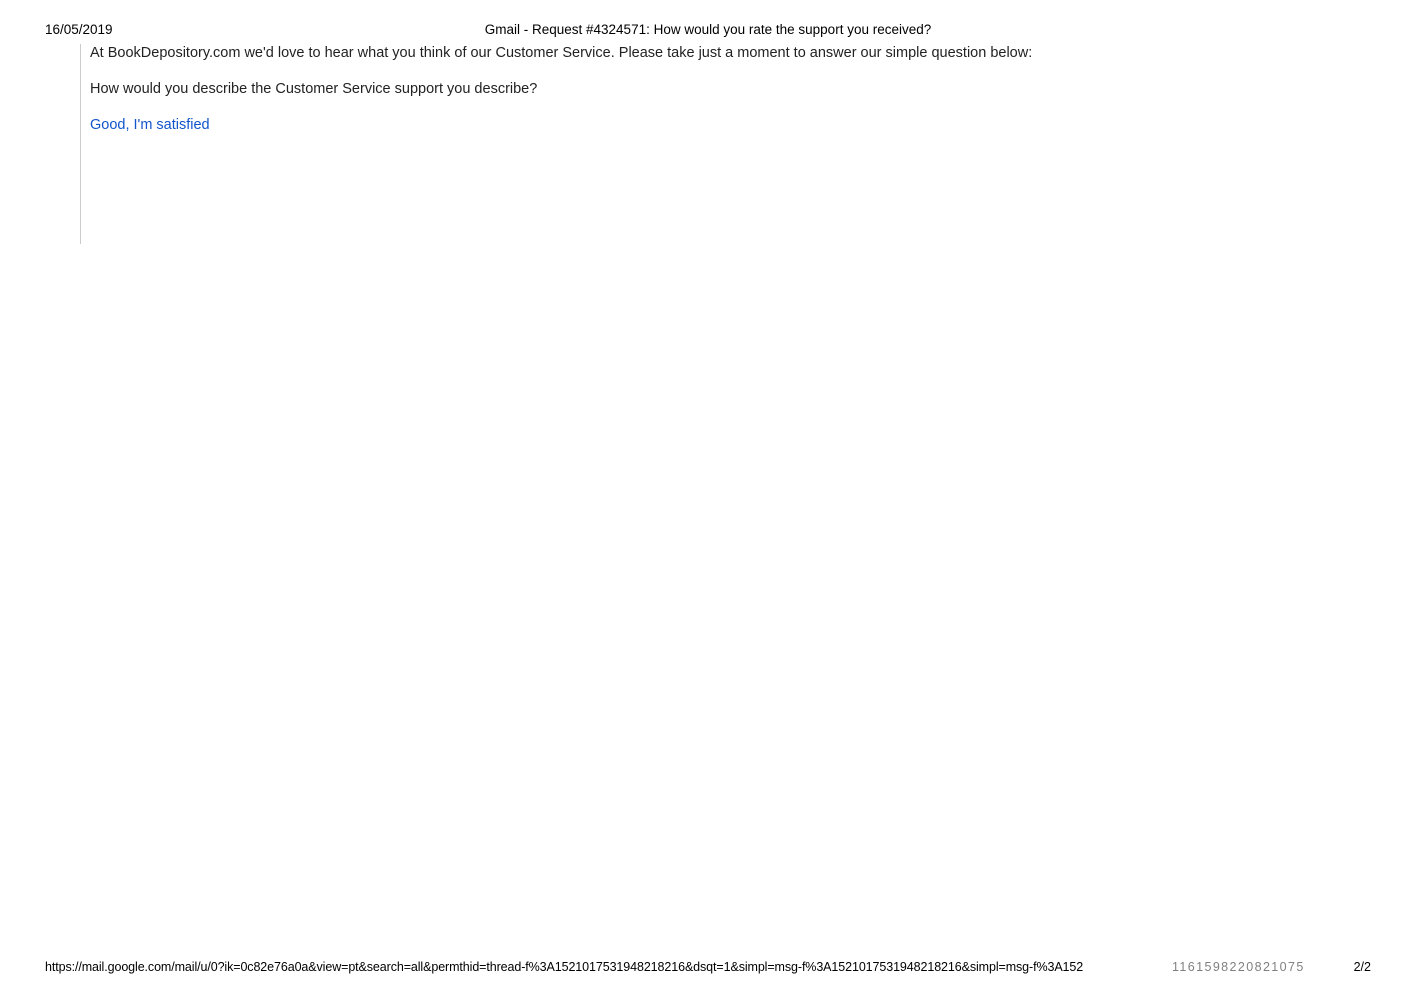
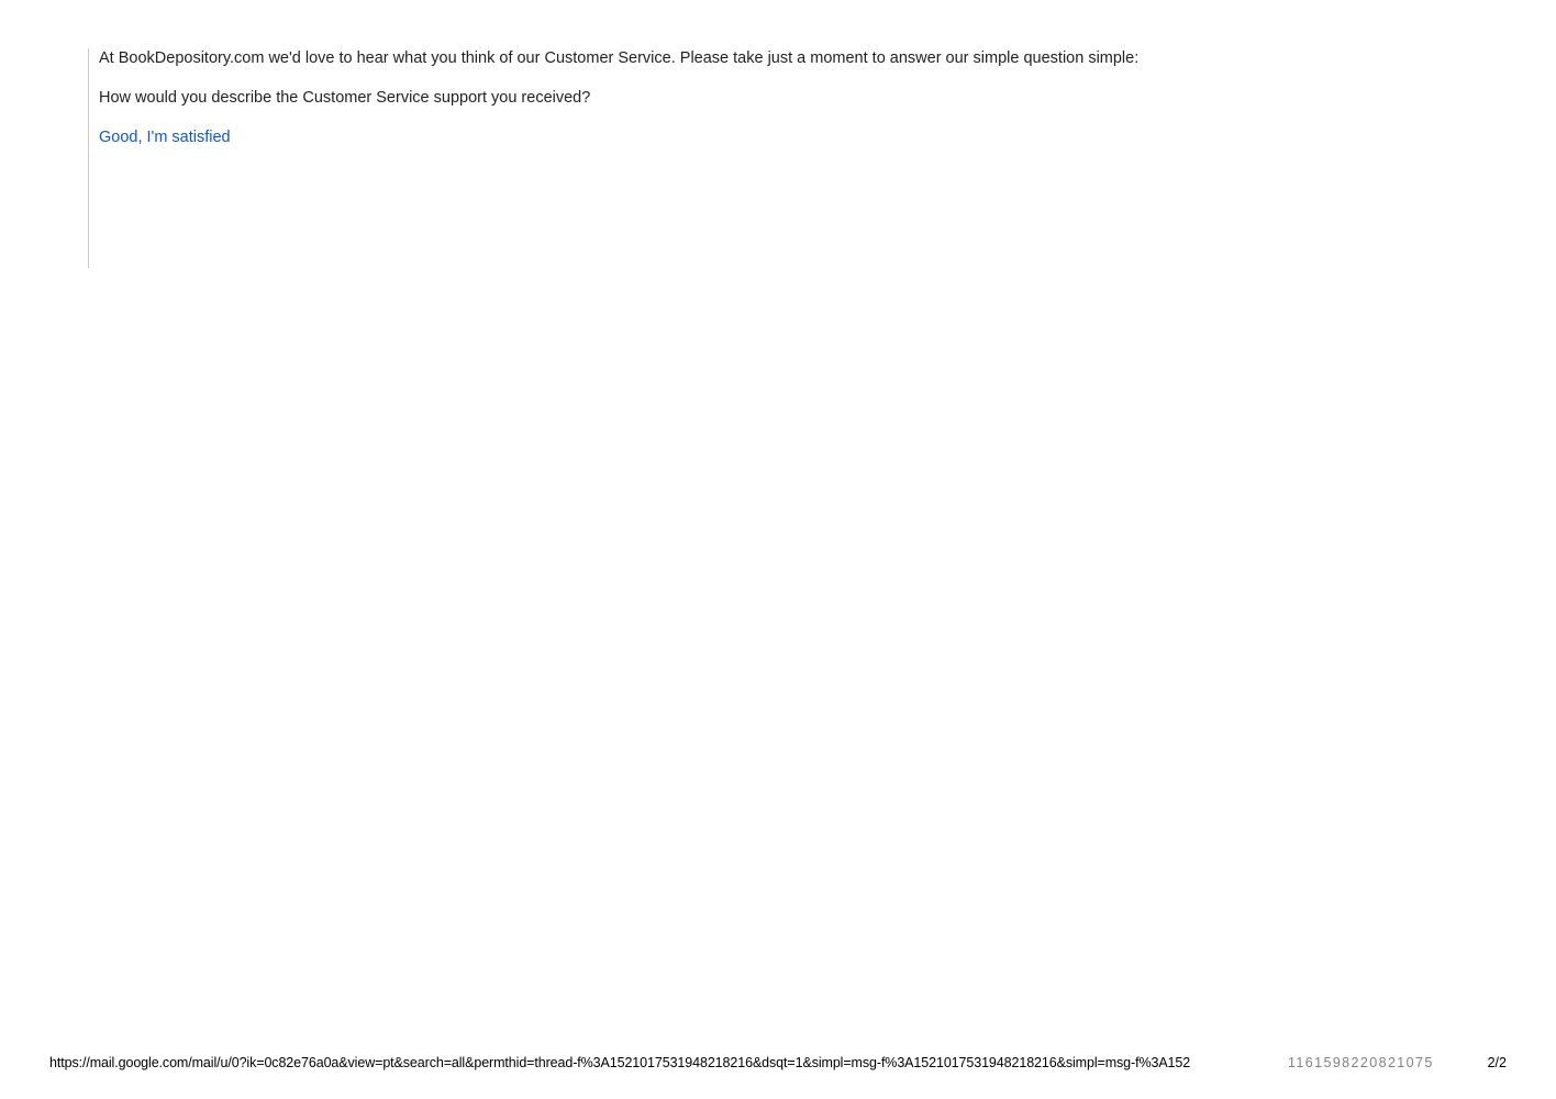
- 16/05/2019
- Gmail - Request #4324571: How would you rate the support you received?
- At BookDepository.com we'd love to hear what you think of our Customer Service. Please take just a moment to answer our simple question below:
+ At BookDepository.com we'd love to hear what you think of our Customer Service. Please take just a moment to answer our simple question simple:
- How would you describe the Customer Service support you describe?
+ How would you describe the Customer Service support you received?
  Good, I'm satisfied
  https://mail.google.com/mail/u/0?ik=0c82e76a0a&view=pt&search=all&permthid=thread-f%3A1521017531948218216&dsqt=1&simpl=msg-f%3A1521017531948218216&simpl=msg-f%3A152
  1161598220821075
  2/2
